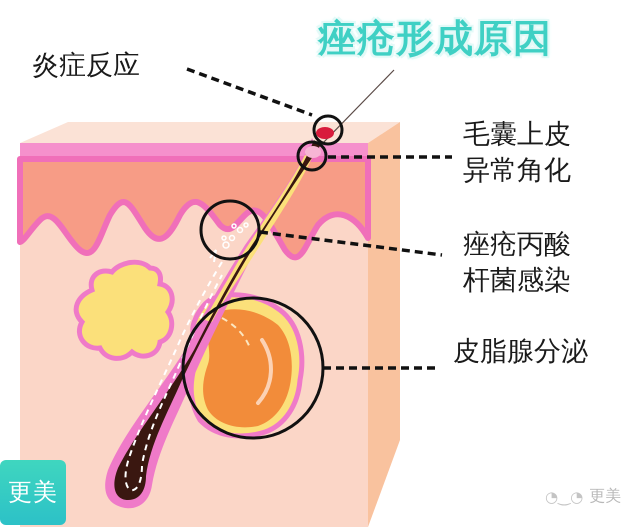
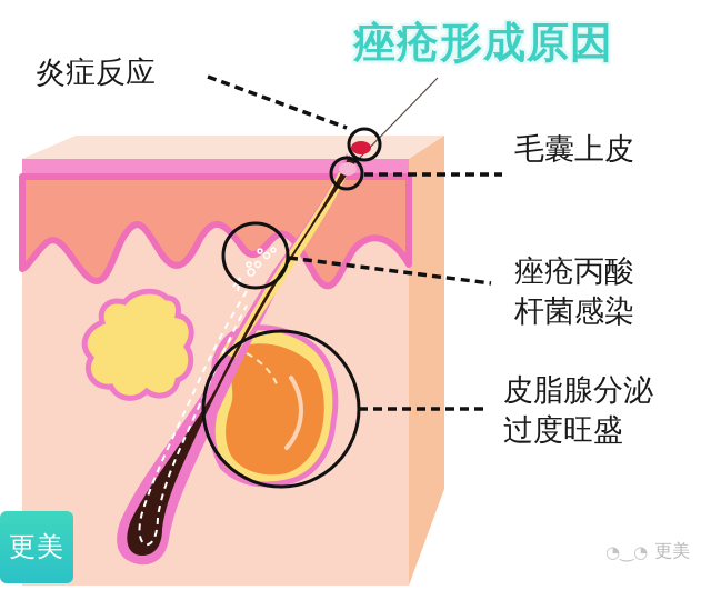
  痤疮形成原因
  炎症反应
  毛囊上皮
- 异常角化
  痤疮丙酸
  杆菌感染
  皮脂腺分泌
+ 过度旺盛
  更美
  ◔‿◔
  更美
